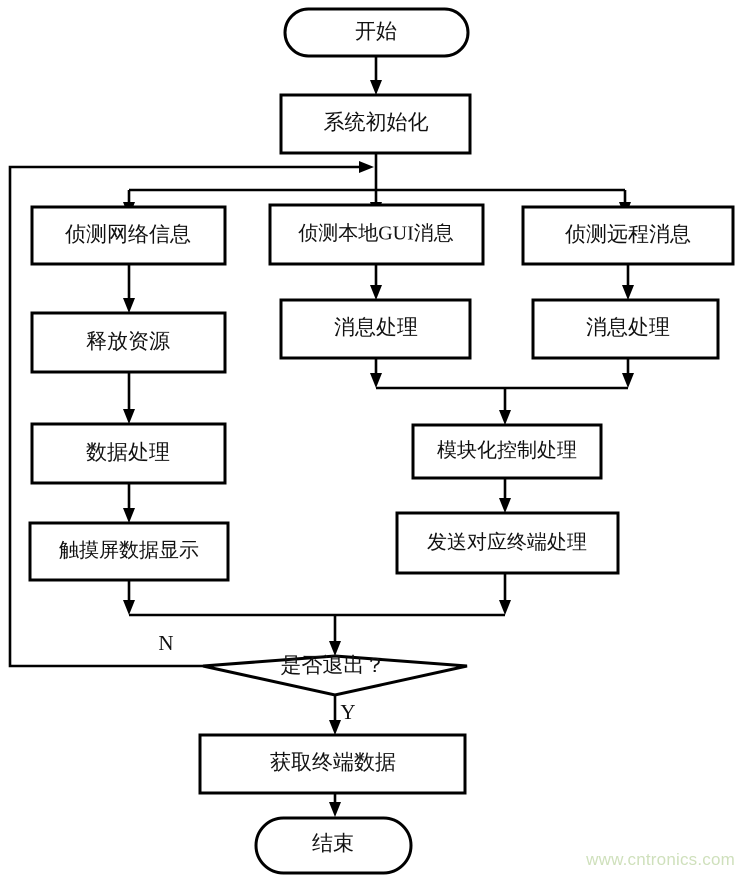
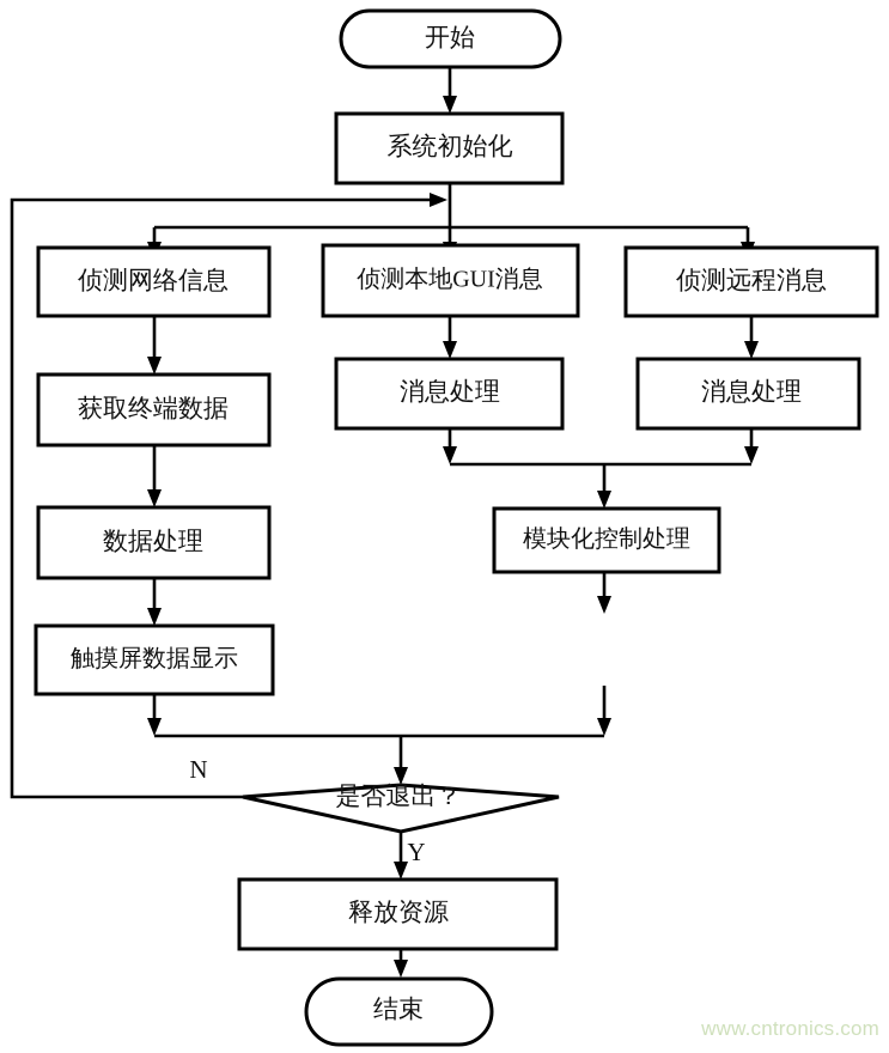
  开始
  系统初始化
  侦测网络信息
  侦测本地GUI消息
  侦测远程消息
- 释放资源
+ 获取终端数据
  消息处理
  消息处理
  数据处理
  模块化控制处理
  触摸屏数据显示
- 发送对应终端处理
  是否退出？
  N
  Y
- 获取终端数据
+ 释放资源
  结束
  www.cntronics.com
